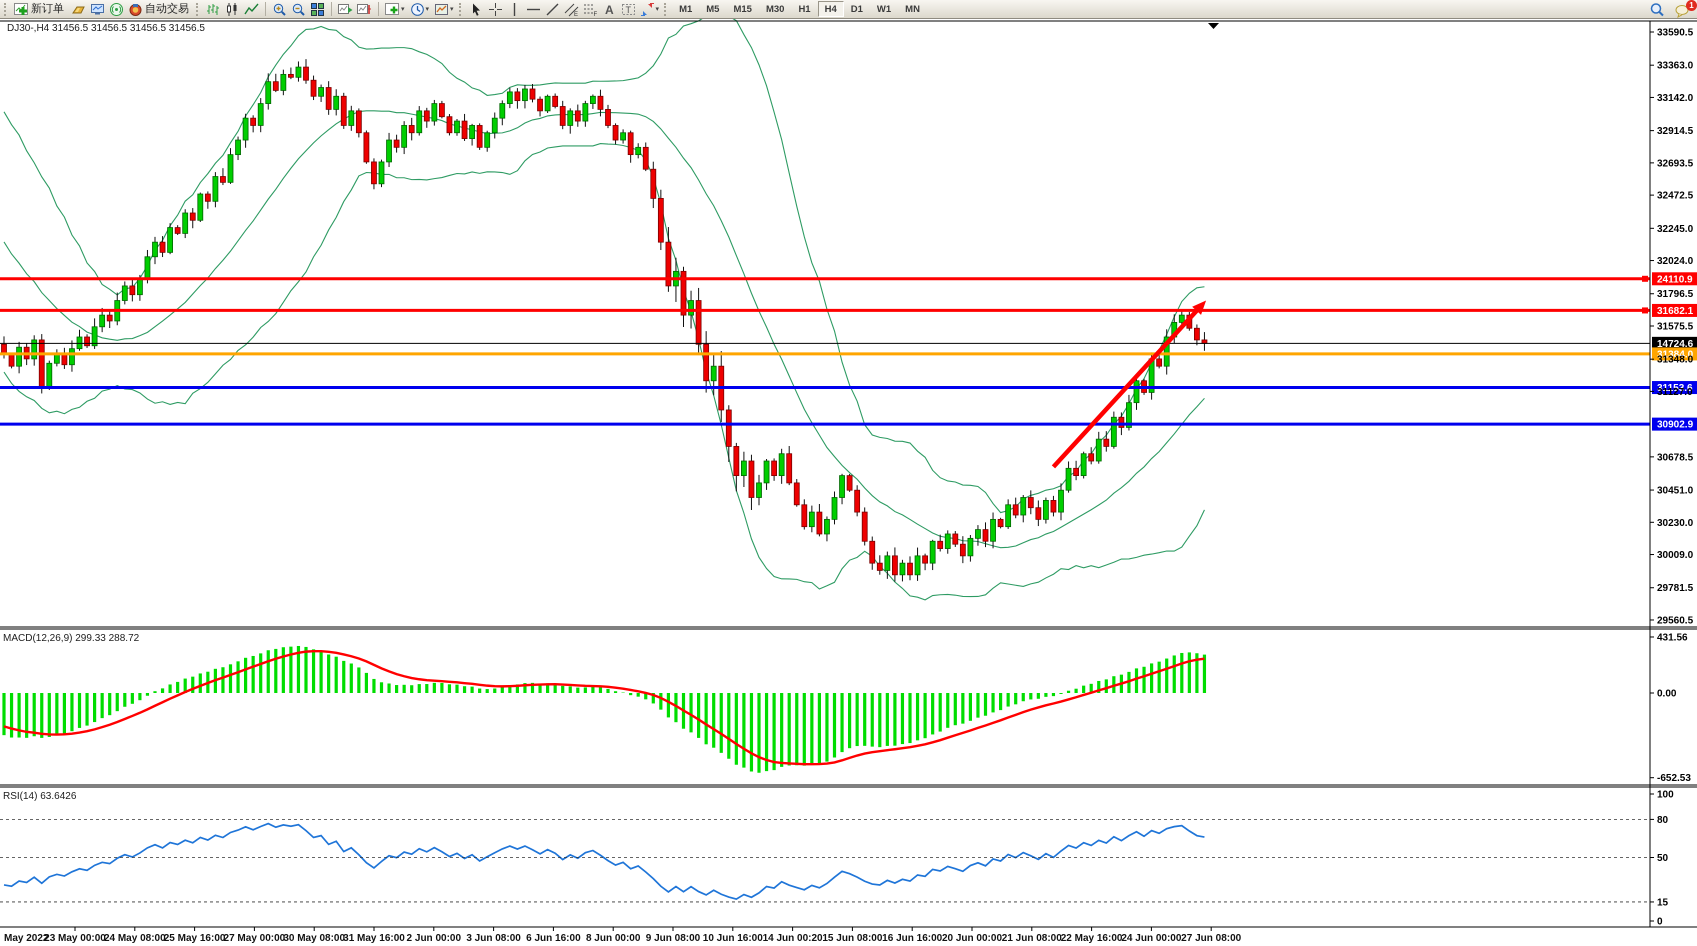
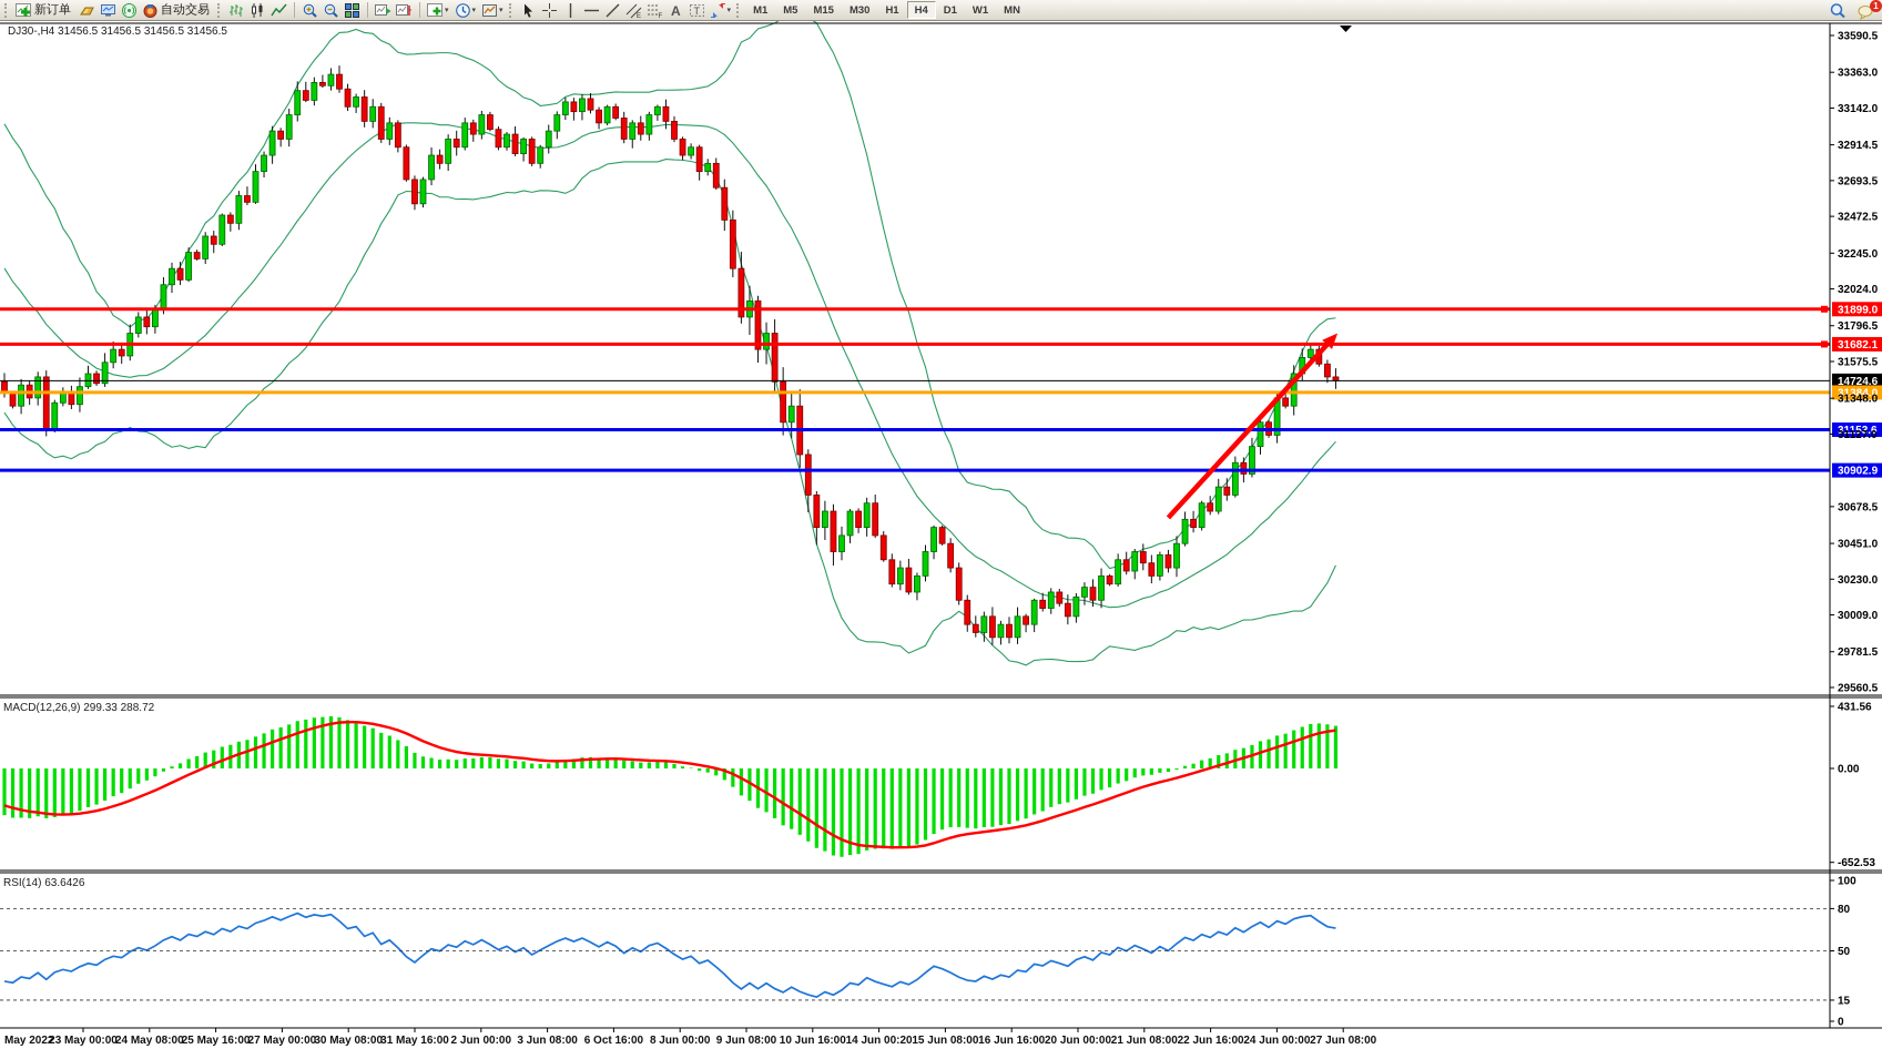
  新订单
  自动交易
  A
  T
  M1
  M5
  M15
  M30
  H1
  H4
  D1
  W1
  MN
  1
  DJ30-,H4 31456.5 31456.5 31456.5 31456.5
  MACD(12,26,9) 299.33 288.72
  RSI(14) 63.6426
- 24110.9
+ 31899.0
  31682.1
  14724.6
  31384.0
  31153.6
  30902.9
  33590.5
  33363.0
  33142.0
  32914.5
  32693.5
  32472.5
  32245.0
  32024.0
  31796.5
  31575.5
  31348.0
  31127.0
  30678.5
  30451.0
  30230.0
  30009.0
  29781.5
  29560.5
  431.56
  0.00
  -652.53
  100
  80
  50
  15
  0
  May 2022
  23 May 00:00
  24 May 08:00
  25 May 16:00
  27 May 00:00
  30 May 08:00
  31 May 16:00
  2 Jun 00:00
  3 Jun 08:00
- 6 Jun 16:00
+ 6 Oct 16:00
  8 Jun 00:00
  9 Jun 08:00
  10 Jun 16:00
  14 Jun 00:20
  15 Jun 08:00
  16 Jun 16:00
  20 Jun 00:00
  21 Jun 08:00
- 22 May 16:00
+ 22 Jun 16:00
  24 Jun 00:00
  27 Jun 08:00
